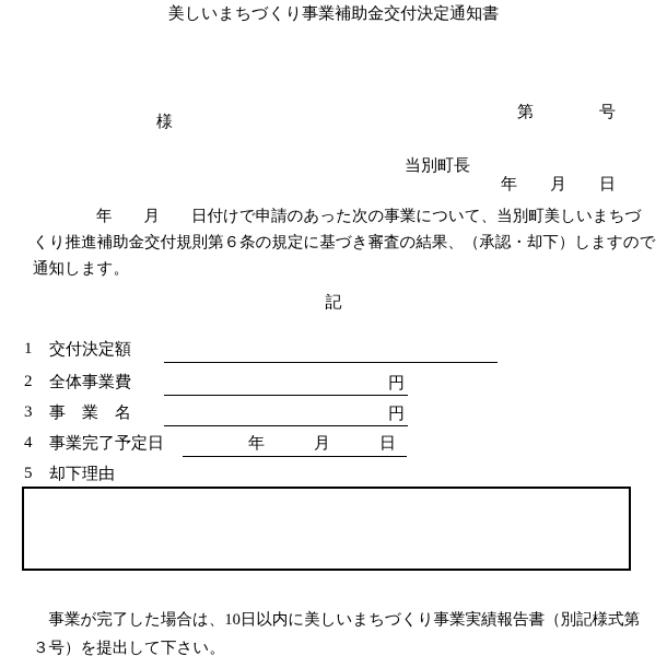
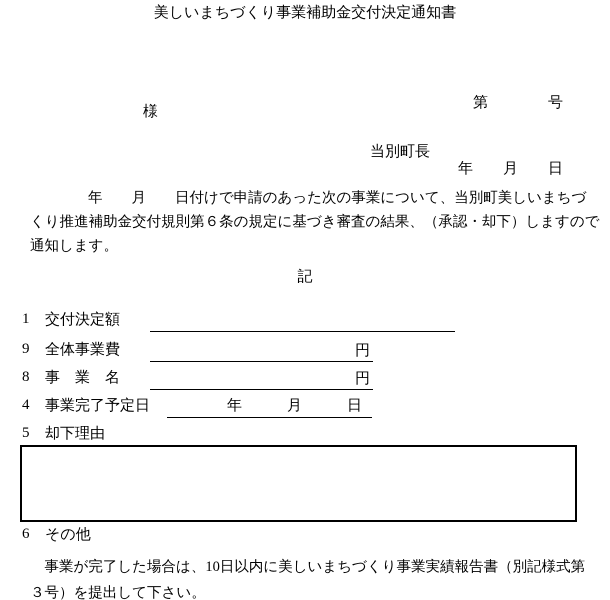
  美しいまちづくり事業補助金交付決定通知書
  第 号
  年 月 日
  様
  当別町長
  年 月 日付けで申請のあった次の事業について、当別町美しいまちづ
  くり推進補助金交付規則第６条の規定に基づき審査の結果、（承認・却下）しますので
  通知します。
  記
  1
  交付決定額
- 2
+ 9
  全体事業費
  円
- 3
+ 8
  事 業 名
  円
  4
  事業完了予定日
  年 月 日
  5
  却下理由
+ 6
+ その他
  事業が完了した場合は、10日以内に美しいまちづくり事業実績報告書（別記様式第
  ３号）を提出して下さい。
